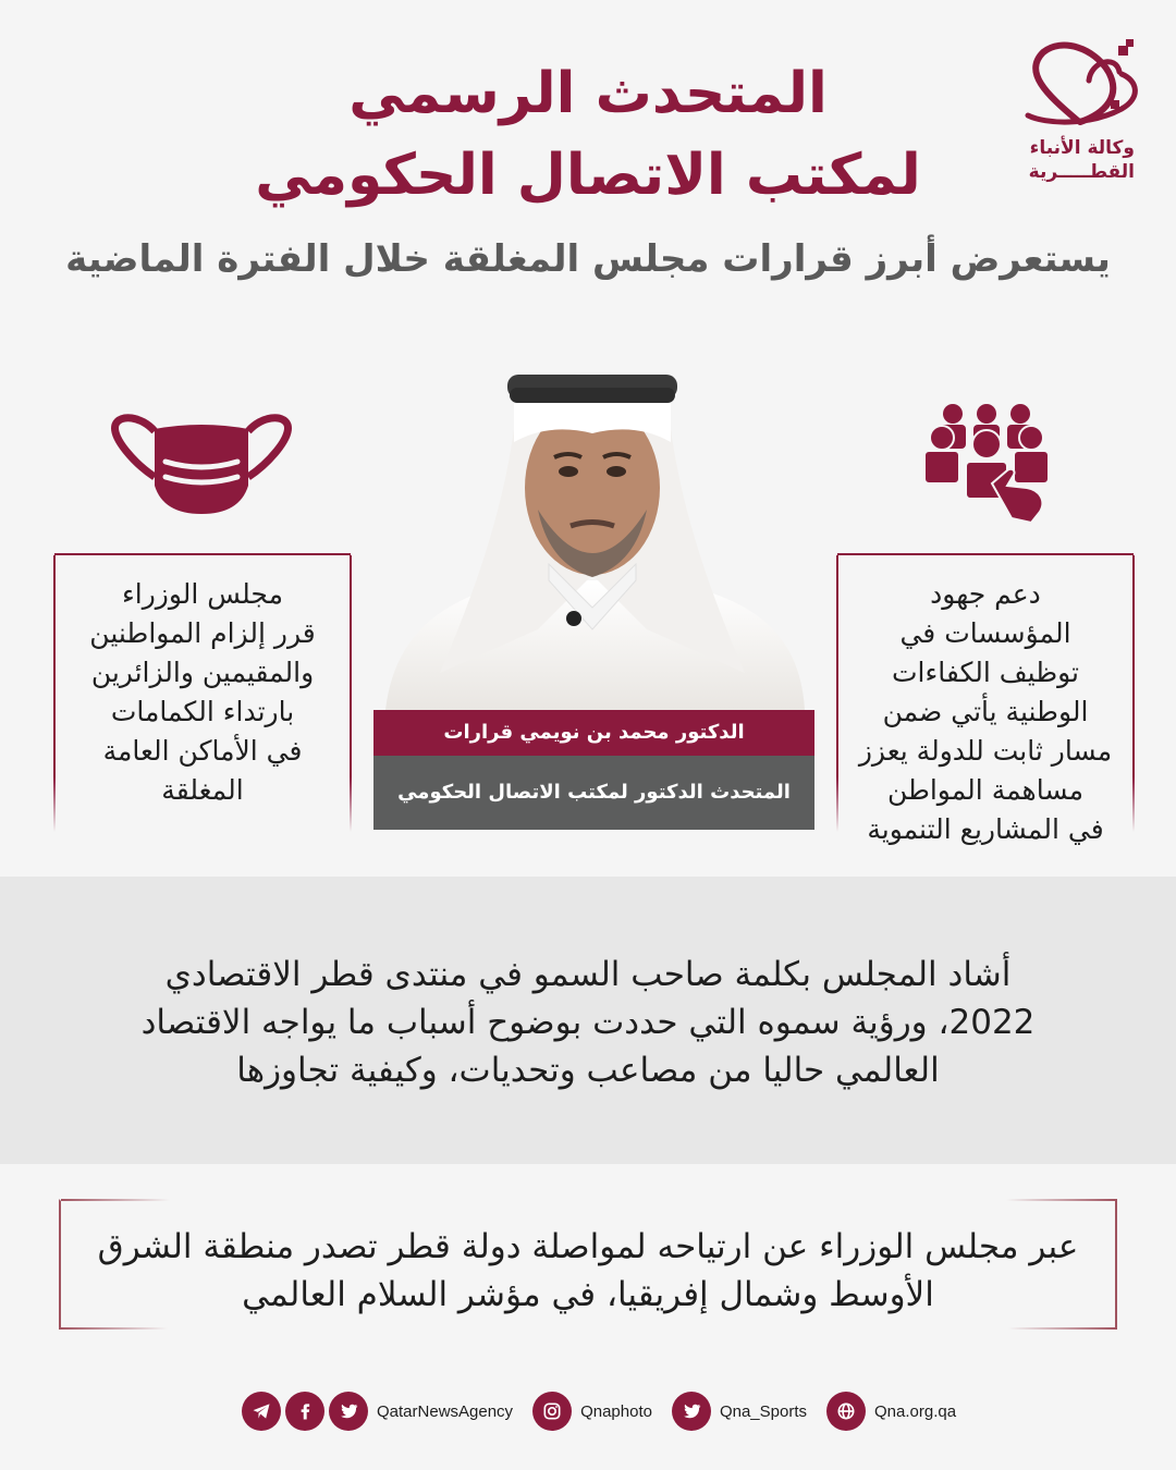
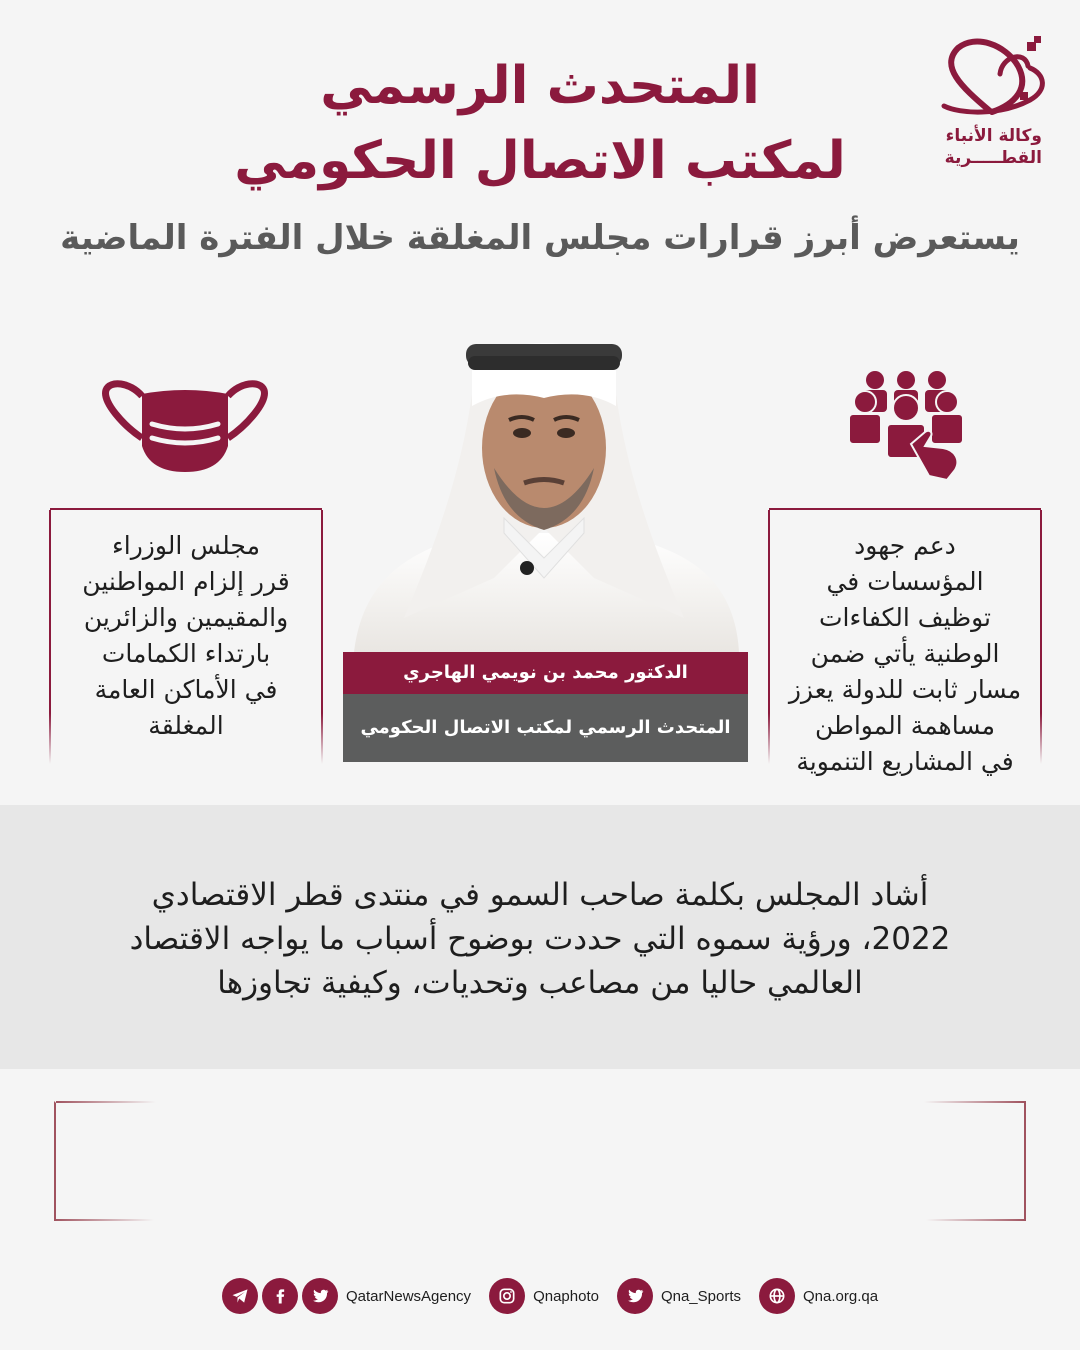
  وكالة الأنباء
  القطـــــرية
  المتحدث الرسمي
  لمكتب الاتصال الحكومي
  يستعرض أبرز قرارات مجلس المغلقة خلال الفترة الماضية
  مجلس الوزراء
  قرر إلزام المواطنين
  والمقيمين والزائرين
  بارتداء الكمامات
  في الأماكن العامة
  المغلقة
  دعم جهود
  المؤسسات في
  توظيف الكفاءات
  الوطنية يأتي ضمن
  مسار ثابت للدولة يعزز
  مساهمة المواطن
  في المشاريع التنموية
- الدكتور محمد بن نويمي قرارات
+ الدكتور محمد بن نويمي الهاجري
- المتحدث الدكتور لمكتب الاتصال الحكومي
+ المتحدث الرسمي لمكتب الاتصال الحكومي
  أشاد المجلس بكلمة صاحب السمو في منتدى قطر الاقتصادي
  2022، ورؤية سموه التي حددت بوضوح أسباب ما يواجه الاقتصاد
  العالمي حاليا من مصاعب وتحديات، وكيفية تجاوزها
- عبر مجلس الوزراء عن ارتياحه لمواصلة دولة قطر تصدر منطقة الشرق
- الأوسط وشمال إفريقيا، في مؤشر السلام العالمي
  QatarNewsAgency
  Qnaphoto
  Qna_Sports
  Qna.org.qa
